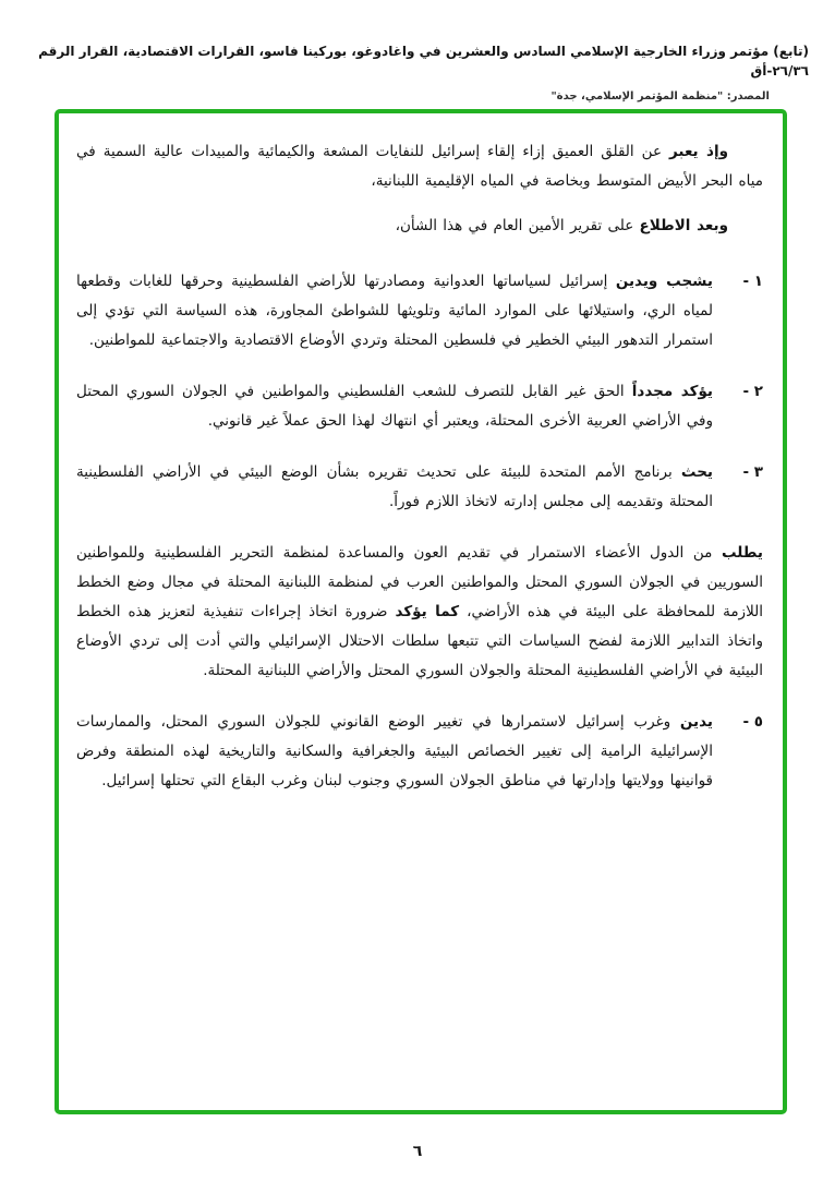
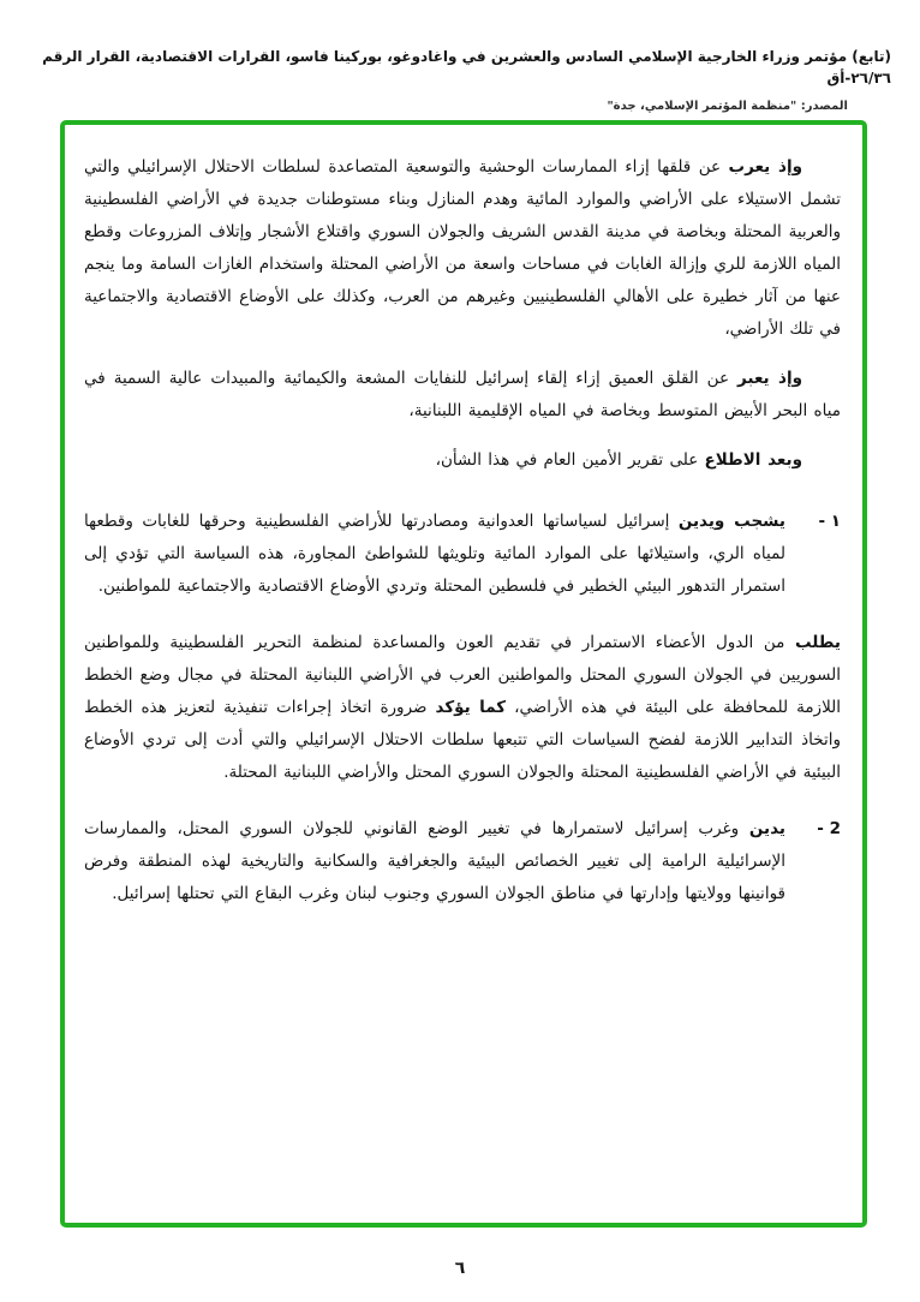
  (تابع) مؤتمر وزراء الخارجية الإسلامي السادس والعشرين في واغادوغو، بوركينا فاسو، القرارات الاقتصادية، القرار الرقم ٢٦/٣٦-أق
  المصدر: "منظمة المؤتمر الإسلامي، جدة"
+ وإذ يعرب عن قلقها إزاء الممارسات الوحشية والتوسعية المتصاعدة لسلطات الاحتلال الإسرائيلي والتي تشمل الاستيلاء على الأراضي والموارد المائية وهدم المنازل وبناء مستوطنات جديدة في الأراضي الفلسطينية والعربية المحتلة وبخاصة في مدينة القدس الشريف والجولان السوري واقتلاع الأشجار وإتلاف المزروعات وقطع المياه اللازمة للري وإزالة الغابات في مساحات واسعة من الأراضي المحتلة واستخدام الغازات السامة وما ينجم عنها من آثار خطيرة على الأهالي الفلسطينيين وغيرهم من العرب، وكذلك على الأوضاع الاقتصادية والاجتماعية في تلك الأراضي،
  وإذ يعبر عن القلق العميق إزاء إلقاء إسرائيل للنفايات المشعة والكيمائية والمبيدات عالية السمية في مياه البحر الأبيض المتوسط وبخاصة في المياه الإقليمية اللبنانية،
  وبعد الاطلاع على تقرير الأمين العام في هذا الشأن،
  ١ -
  يشجب ويدين إسرائيل لسياساتها العدوانية ومصادرتها للأراضي الفلسطينية وحرقها للغابات وقطعها لمياه الري، واستيلائها على الموارد المائية وتلويثها للشواطئ المجاورة، هذه السياسة التي تؤدي إلى استمرار التدهور البيئي الخطير في فلسطين المحتلة وتردي الأوضاع الاقتصادية والاجتماعية للمواطنين.
- ٢ -
- يؤكد مجدداً الحق غير القابل للتصرف للشعب الفلسطيني والمواطنين في الجولان السوري المحتل وفي الأراضي العربية الأخرى المحتلة، ويعتبر أي انتهاك لهذا الحق عملاً غير قانوني.
- ٣ -
- يحث برنامج الأمم المتحدة للبيئة على تحديث تقريره بشأن الوضع البيئي في الأراضي الفلسطينية المحتلة وتقديمه إلى مجلس إدارته لاتخاذ اللازم فوراً.
- يطلب من الدول الأعضاء الاستمرار في تقديم العون والمساعدة لمنظمة التحرير الفلسطينية وللمواطنين السوريين في الجولان السوري المحتل والمواطنين العرب في لمنظمة اللبنانية المحتلة في مجال وضع الخطط اللازمة للمحافظة على البيئة في هذه الأراضي، كما يؤكد ضرورة اتخاذ إجراءات تنفيذية لتعزيز هذه الخطط واتخاذ التدابير اللازمة لفضح السياسات التي تتبعها سلطات الاحتلال الإسرائيلي والتي أدت إلى تردي الأوضاع البيئية في الأراضي الفلسطينية المحتلة والجولان السوري المحتل والأراضي اللبنانية المحتلة.
+ يطلب من الدول الأعضاء الاستمرار في تقديم العون والمساعدة لمنظمة التحرير الفلسطينية وللمواطنين السوريين في الجولان السوري المحتل والمواطنين العرب في الأراضي اللبنانية المحتلة في مجال وضع الخطط اللازمة للمحافظة على البيئة في هذه الأراضي، كما يؤكد ضرورة اتخاذ إجراءات تنفيذية لتعزيز هذه الخطط واتخاذ التدابير اللازمة لفضح السياسات التي تتبعها سلطات الاحتلال الإسرائيلي والتي أدت إلى تردي الأوضاع البيئية في الأراضي الفلسطينية المحتلة والجولان السوري المحتل والأراضي اللبنانية المحتلة.
- ٥ -
+ 2 -
  يدين وغرب إسرائيل لاستمرارها في تغيير الوضع القانوني للجولان السوري المحتل، والممارسات الإسرائيلية الرامية إلى تغيير الخصائص البيئية والجغرافية والسكانية والتاريخية لهذه المنطقة وفرض قوانينها وولايتها وإدارتها في مناطق الجولان السوري وجنوب لبنان وغرب البقاع التي تحتلها إسرائيل.
  ٦
